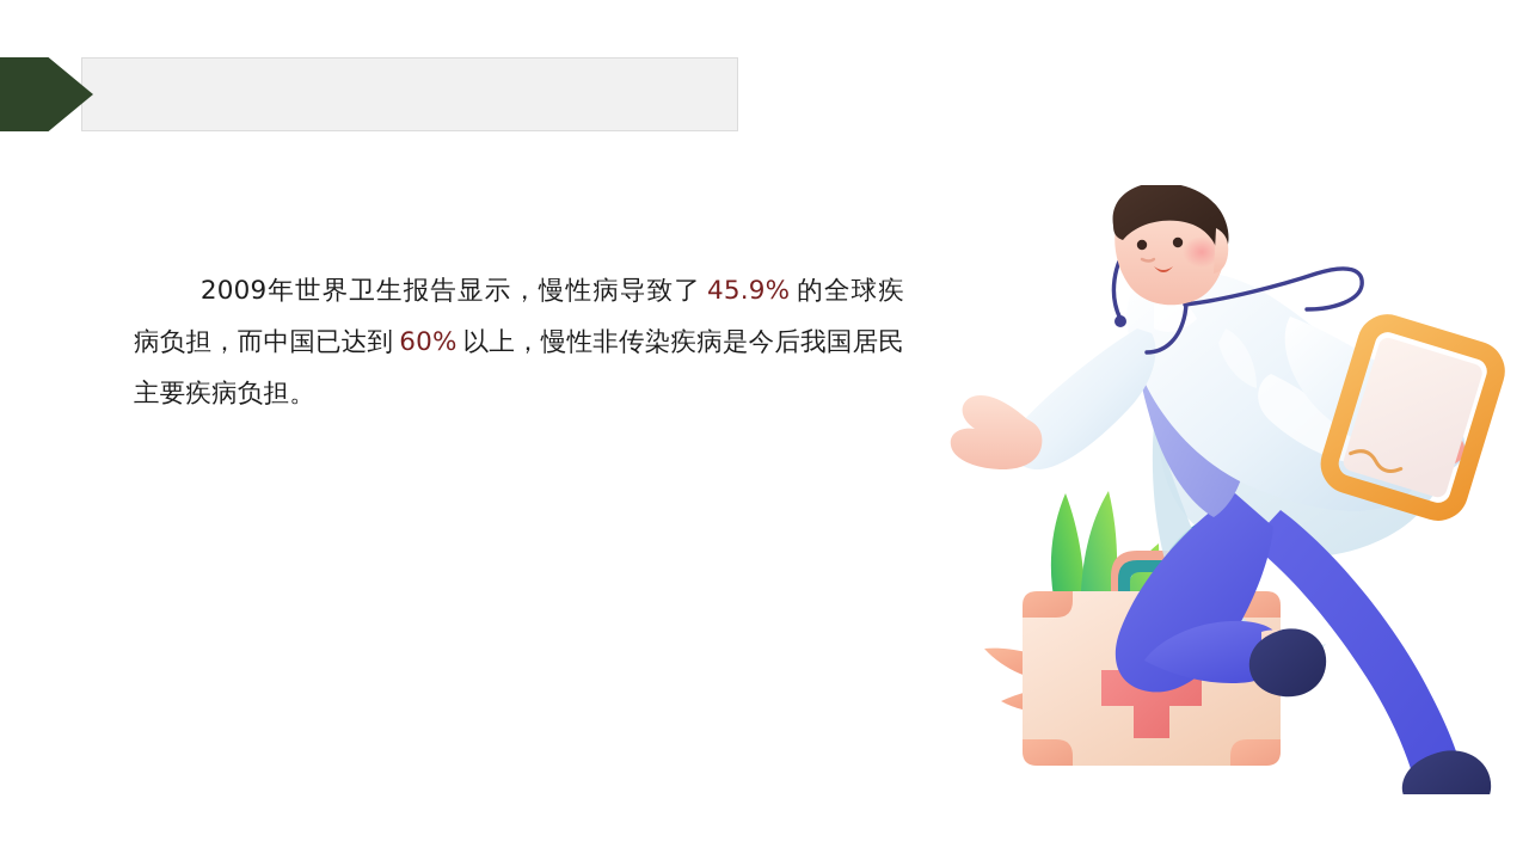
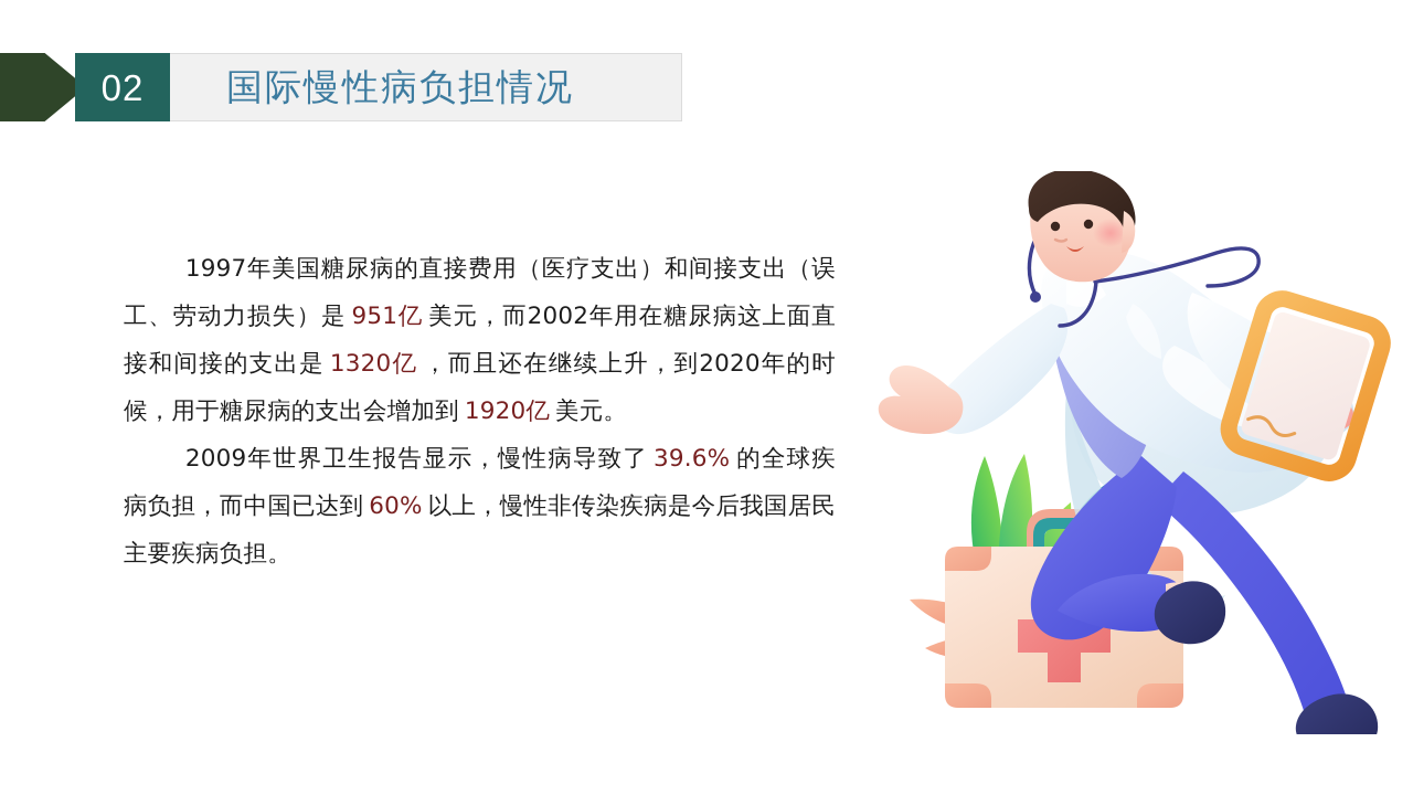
+ 02
+ 国际慢性病负担情况
+ 1997年美国糖尿病的直接费用（医疗支出）和间接支出（误工、劳动力损失）是 951亿 美元，而2002年用在糖尿病这上面直接和间接的支出是 1320亿 ，而且还在继续上升，到2020年的时候，用于糖尿病的支出会增加到 1920亿 美元。
- 2009年世界卫生报告显示，慢性病导致了 45.9% 的全球疾病负担，而中国已达到 60% 以上，慢性非传染疾病是今后我国居民主要疾病负担。
+ 2009年世界卫生报告显示，慢性病导致了 39.6% 的全球疾病负担，而中国已达到 60% 以上，慢性非传染疾病是今后我国居民主要疾病负担。
